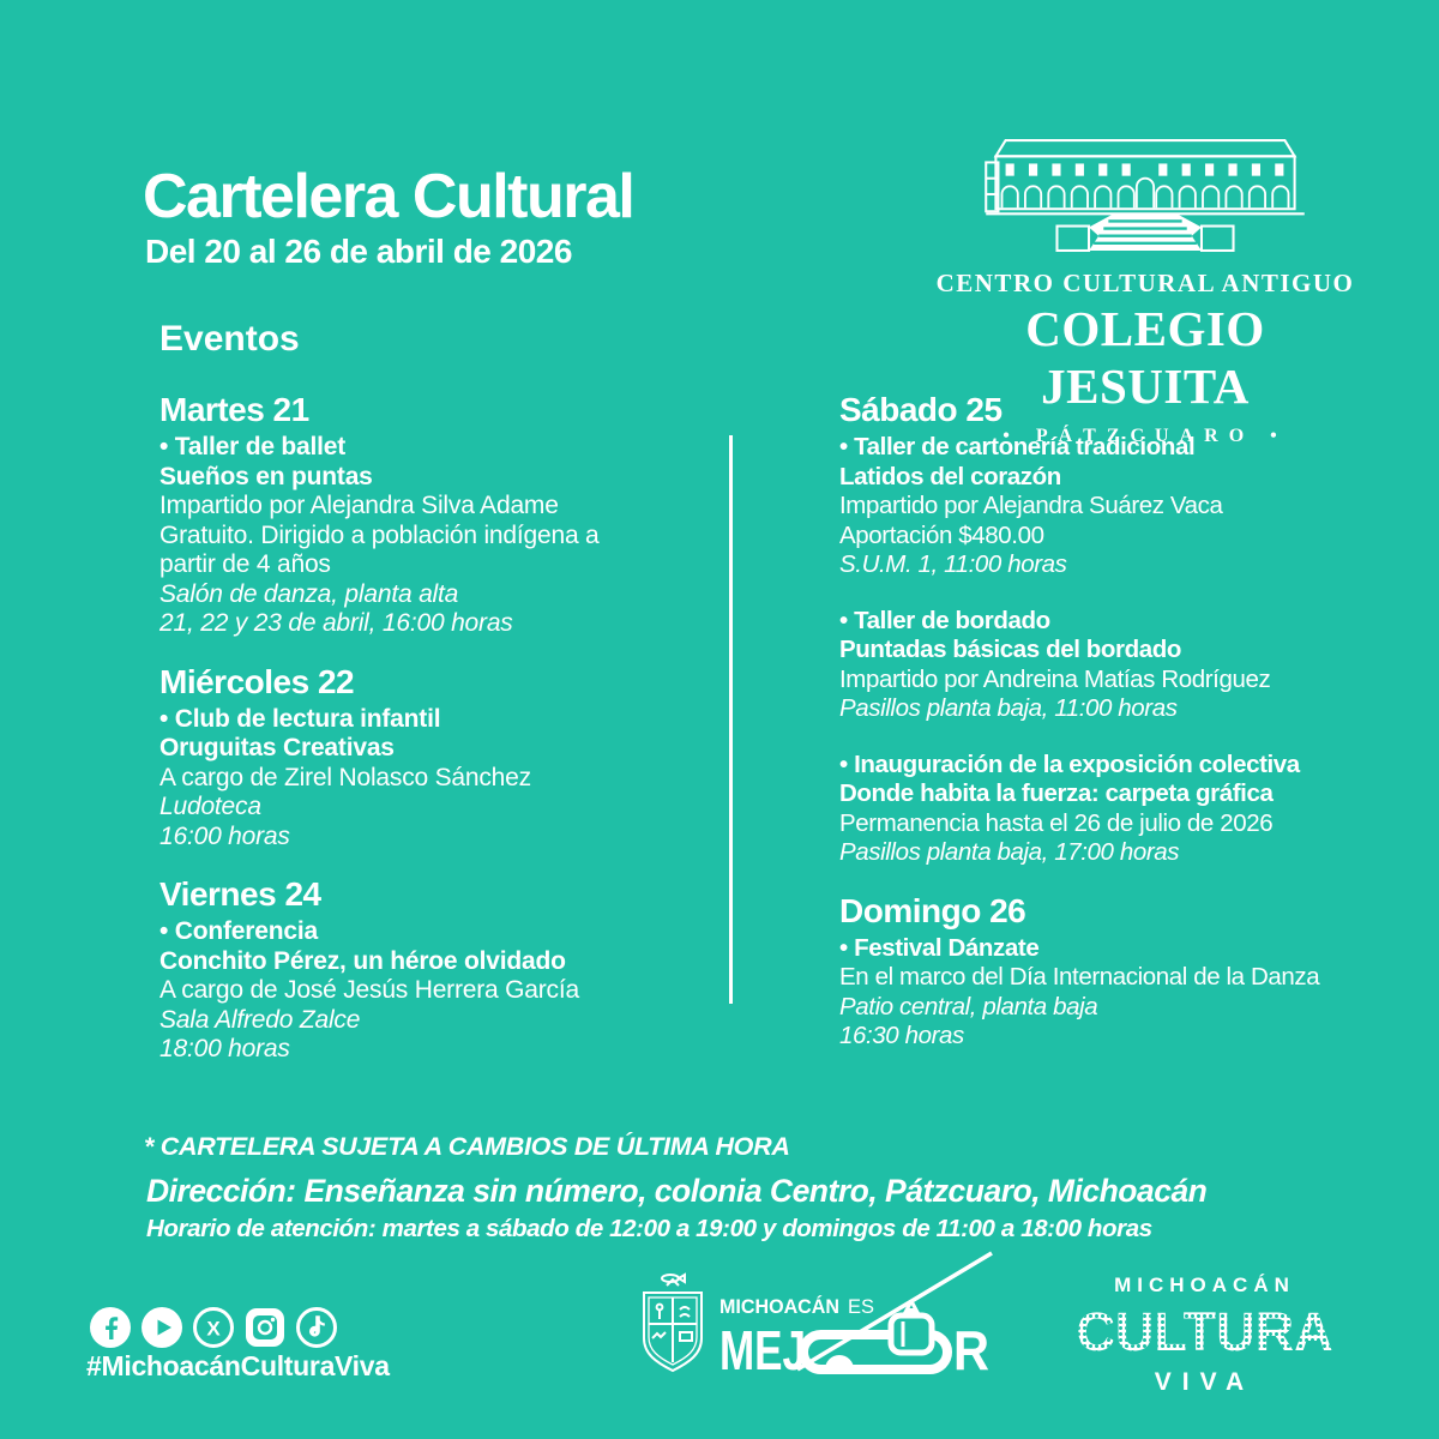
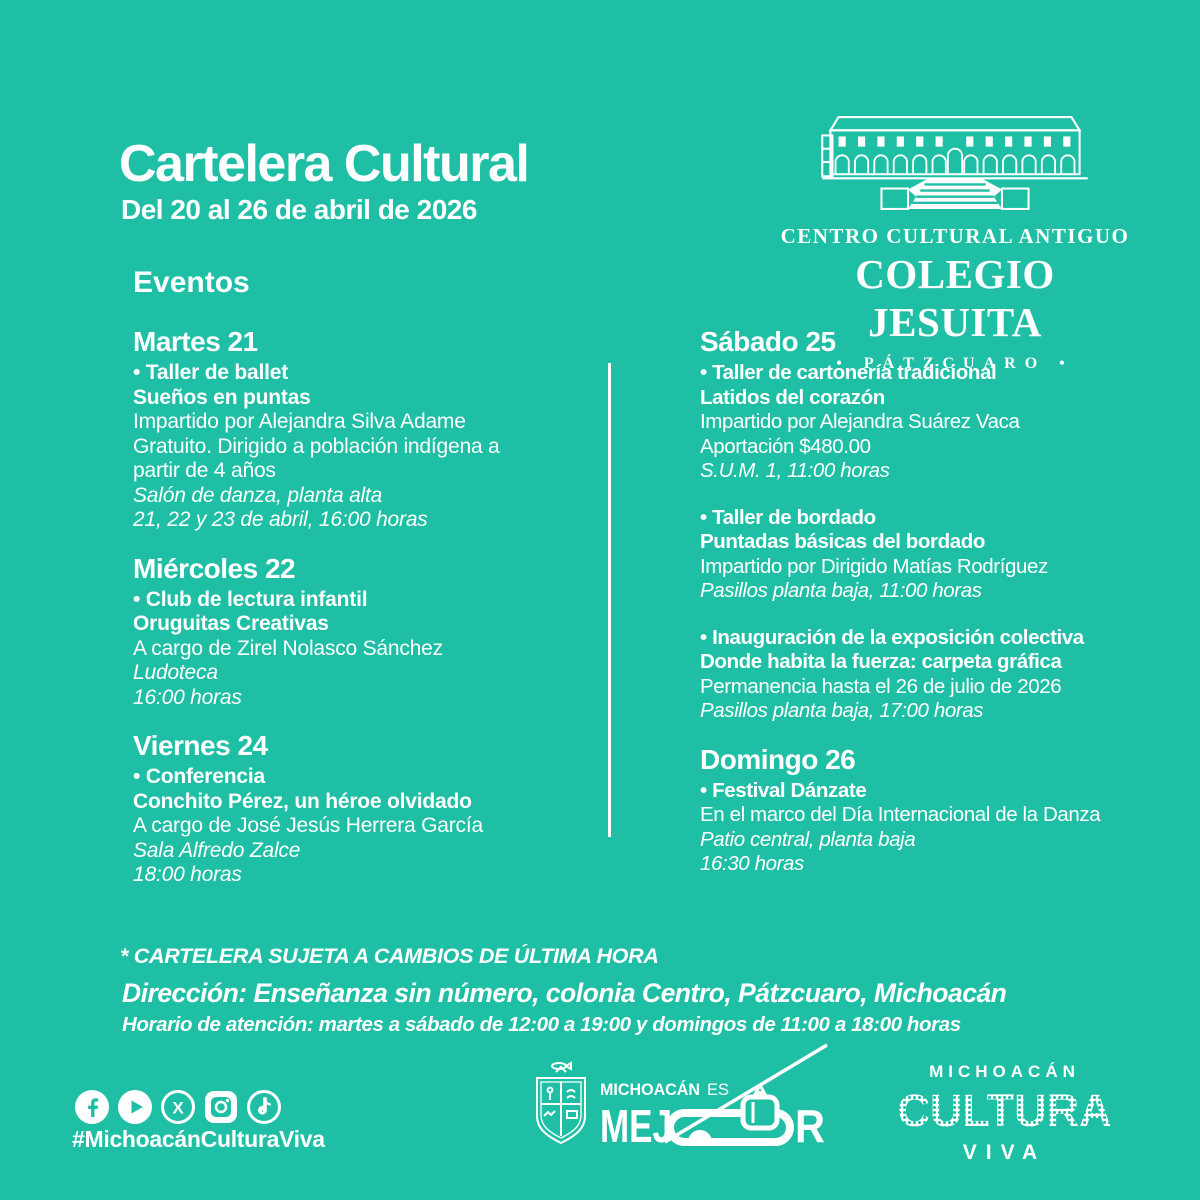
  Cartelera Cultural
  Del 20 al 26 de abril de 2026
  Eventos
  CENTRO CULTURAL ANTIGUO
  COLEGIO JESUITA
  • PÁTZCUARO •
  Martes 21
  • Taller de ballet
  Sueños en puntas
  Impartido por Alejandra Silva Adame
  Gratuito. Dirigido a población indígena a
  partir de 4 años
  Salón de danza, planta alta
  21, 22 y 23 de abril, 16:00 horas
  Miércoles 22
  • Club de lectura infantil
  Oruguitas Creativas
  A cargo de Zirel Nolasco Sánchez
  Ludoteca
  16:00 horas
  Viernes 24
  • Conferencia
  Conchito Pérez, un héroe olvidado
  A cargo de José Jesús Herrera García
  Sala Alfredo Zalce
  18:00 horas
  Sábado 25
  • Taller de cartonería tradicional
  Latidos del corazón
  Impartido por Alejandra Suárez Vaca
  Aportación $480.00
  S.U.M. 1, 11:00 horas
  • Taller de bordado
  Puntadas básicas del bordado
- Impartido por Andreina Matías Rodríguez
+ Impartido por Dirigido Matías Rodríguez
  Pasillos planta baja, 11:00 horas
  • Inauguración de la exposición colectiva
  Donde habita la fuerza: carpeta gráfica
  Permanencia hasta el 26 de julio de 2026
  Pasillos planta baja, 17:00 horas
  Domingo 26
  • Festival Dánzate
  En el marco del Día Internacional de la Danza
  Patio central, planta baja
  16:30 horas
  * CARTELERA SUJETA A CAMBIOS DE ÚLTIMA HORA
  Dirección: Enseñanza sin número, colonia Centro, Pátzcuaro, Michoacán
  Horario de atención: martes a sábado de 12:00 a 19:00 y domingos de 11:00 a 18:00 horas
  X
  #MichoacánCulturaViva
  MICHOACÁN
  ES
  MEJ
  R
  MICHOACÁN
  CULTURA
  VIVA
